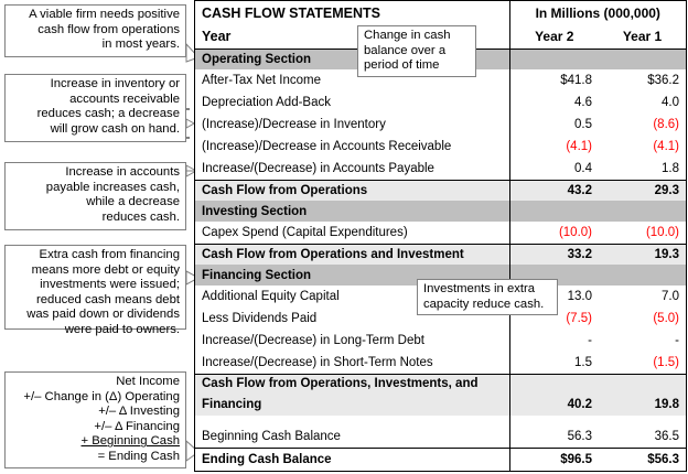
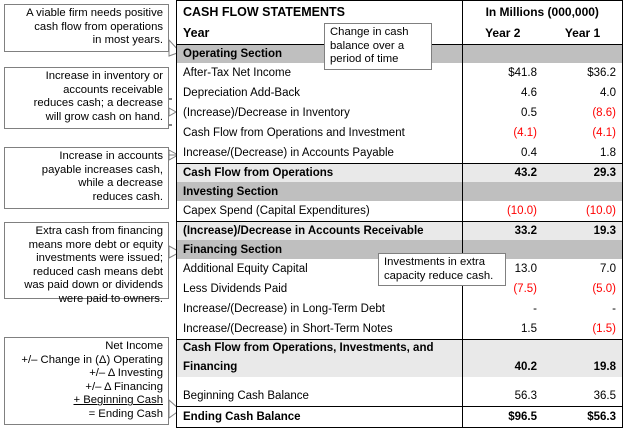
  CASH FLOW STATEMENTS	In Millions (000,000)
  Year	Year 2	Year 1
  Operating Section
  After-Tax Net Income	$41.8	$36.2
  Depreciation Add-Back	4.6	4.0
  (Increase)/Decrease in Inventory	0.5	(8.6)
- (Increase)/Decrease in Accounts Receivable	(4.1)	(4.1)
+ Cash Flow from Operations and Investment	(4.1)	(4.1)
  Increase/(Decrease) in Accounts Payable	0.4	1.8
  Cash Flow from Operations	43.2	29.3
  Investing Section
  Capex Spend (Capital Expenditures)	(10.0)	(10.0)
- Cash Flow from Operations and Investment	33.2	19.3
+ (Increase)/Decrease in Accounts Receivable	33.2	19.3
  Financing Section
  Additional Equity Capital	13.0	7.0
  Less Dividends Paid	(7.5)	(5.0)
  Increase/(Decrease) in Long-Term Debt	-	-
  Increase/(Decrease) in Short-Term Notes	1.5	(1.5)
  Cash Flow from Operations, Investments, and
  Financing	40.2	19.8
  Beginning Cash Balance	56.3	36.5
  Ending Cash Balance	$96.5	$56.3
  A viable firm needs positive
  cash flow from operations
  in most years.
  Increase in inventory or
  accounts receivable
  reduces cash; a decrease
  will grow cash on hand.
  Increase in accounts
  payable increases cash,
  while a decrease
  reduces cash.
  Extra cash from financing
  means more debt or equity
  investments were issued;
  reduced cash means debt
  was paid down or dividends
  were paid to owners.
  Net Income
  +/– Change in (Δ) Operating
  +/– Δ Investing
  +/– Δ Financing
  + Beginning Cash
  = Ending Cash
  Change in cash
  balance over a
  period of time
  Investments in extra
  capacity reduce cash.
